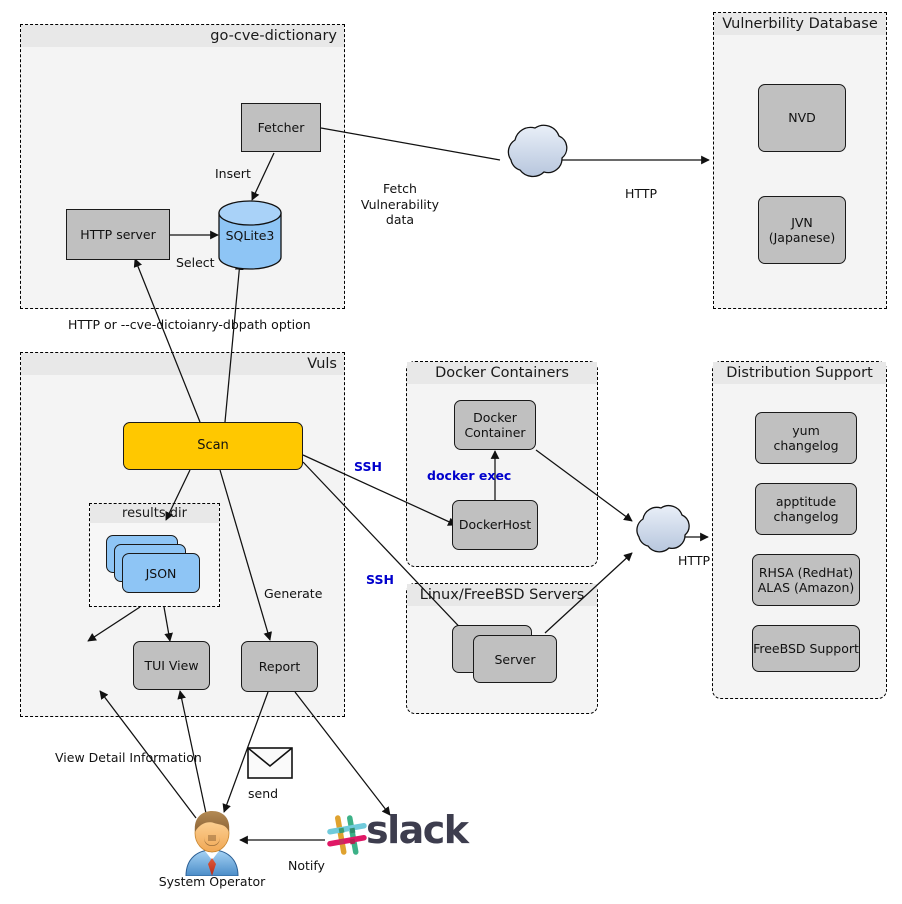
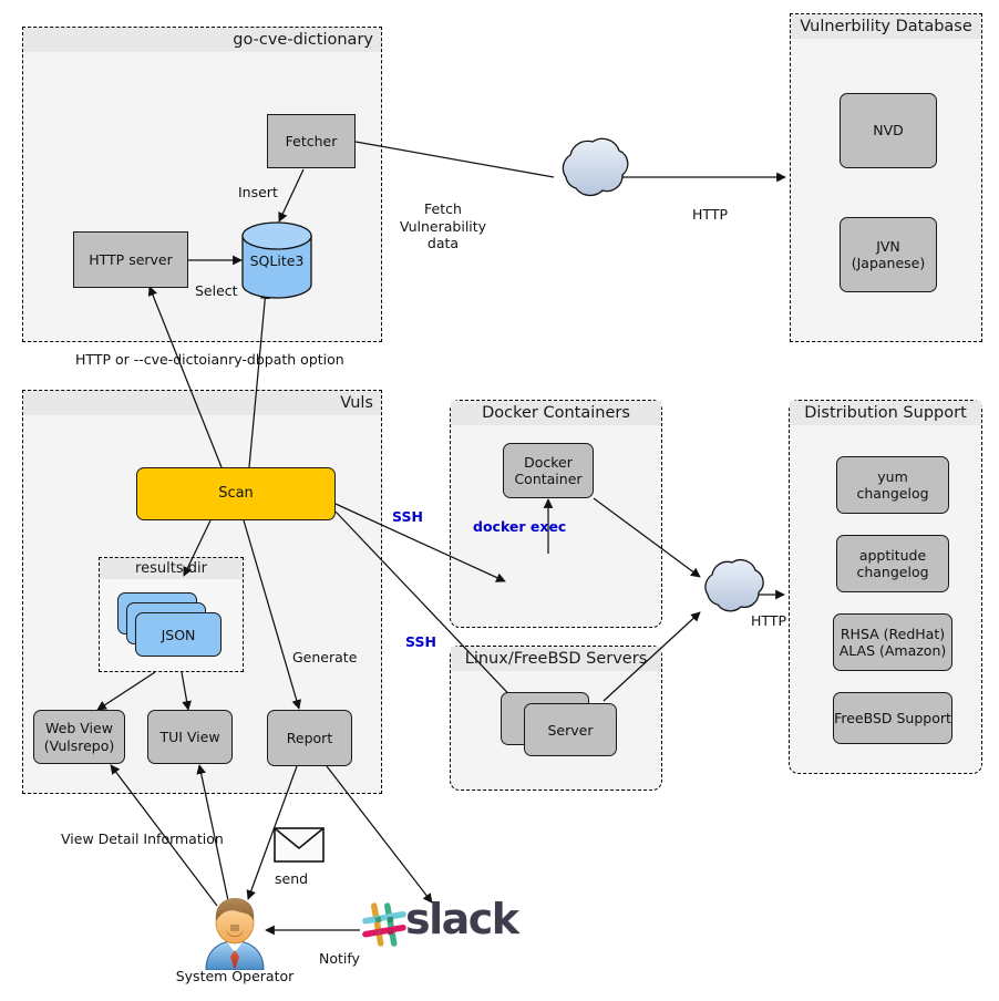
  go-cve-dictionary
  Vulnerbility Database
  Vuls
  results dir
  Docker Containers
  Lnux/FreeBSD Servers
  Distribution Support
  Fetcher
  HTTP server
  SQLite3
  NVD
  JVN
  (Japanese)
  Scan
  JSON
+ Web View
+ (Vulsrepo)
  TUI View
  Report
  Docker
  Container
- DockerHost
  Server
  yum
  changelog
  apptitude
  changelog
  RHSA (RedHat)
  ALAS (Amazon)
  FreeBSD Support
  Insert
  Select
  Fetch
  Vulnerability data
  HTTP
  HTTP or --cve-dictoianry-dbpath option
  SSH
  SSH
  docker exec
  Generate
  HTTP
  View Detail Information
  send
  Notify
  System Operator
  slack
